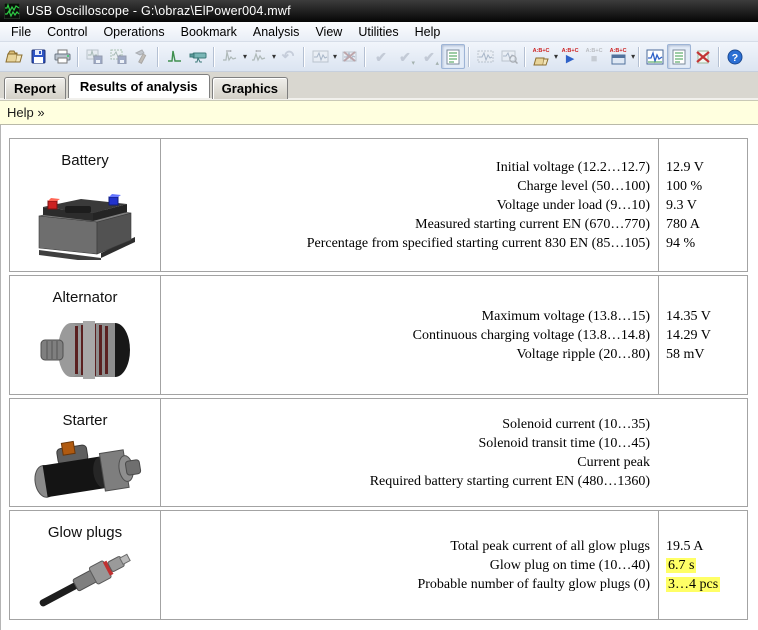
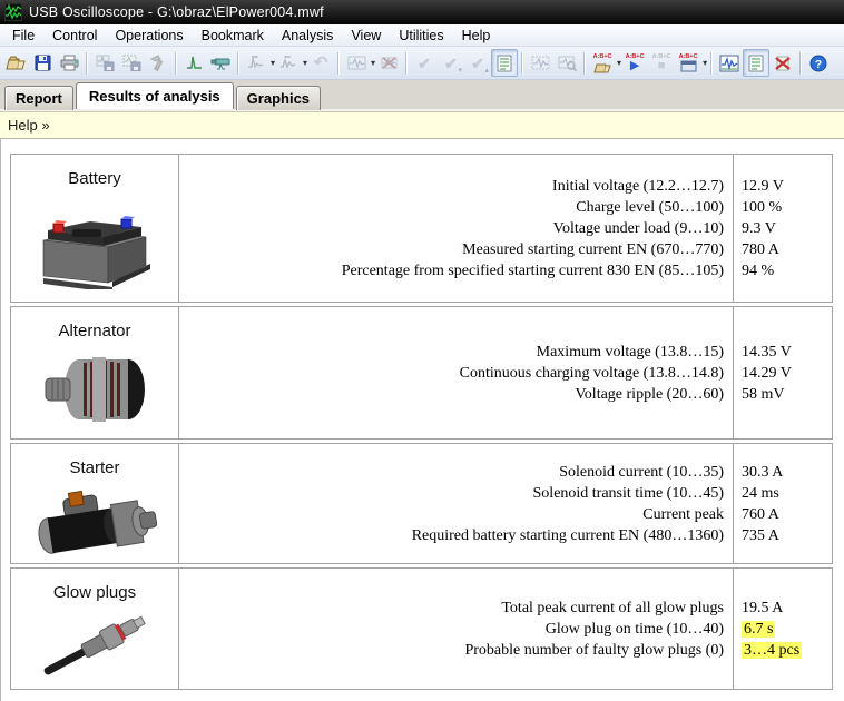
  USB Oscilloscope - G:\obraz\ElPower004.mwf
  File
  Control
  Operations
  Bookmark
  Analysis
  View
  Utilities
  Help
  ▾
  ▾
  ↶
  ▾
  ✔
  ✔
  ✔
  ▾
  ▶
  ■
  ▾
  ?
  Report
  Results of analysis
  Graphics
  Help »
  Battery
  Initial voltage (12.2…12.7)
  Charge level (50…100)
  Voltage under load (9…10)
  Measured starting current EN (670…770)
  Percentage from specified starting current 830 EN (85…105)
  12.9 V
  100 %
  9.3 V
  780 A
  94 %
  Alternator
  Maximum voltage (13.8…15)
  Continuous charging voltage (13.8…14.8)
- Voltage ripple (20…80)
+ Voltage ripple (20…60)
  14.35 V
  14.29 V
  58 mV
  Starter
  Solenoid current (10…35)
  Solenoid transit time (10…45)
  Current peak
  Required battery starting current EN (480…1360)
+ 30.3 A
+ 24 ms
+ 760 A
+ 735 A
  Glow plugs
  Total peak current of all glow plugs
  Glow plug on time (10…40)
  Probable number of faulty glow plugs (0)
  19.5 A
  6.7 s
  3…4 pcs
